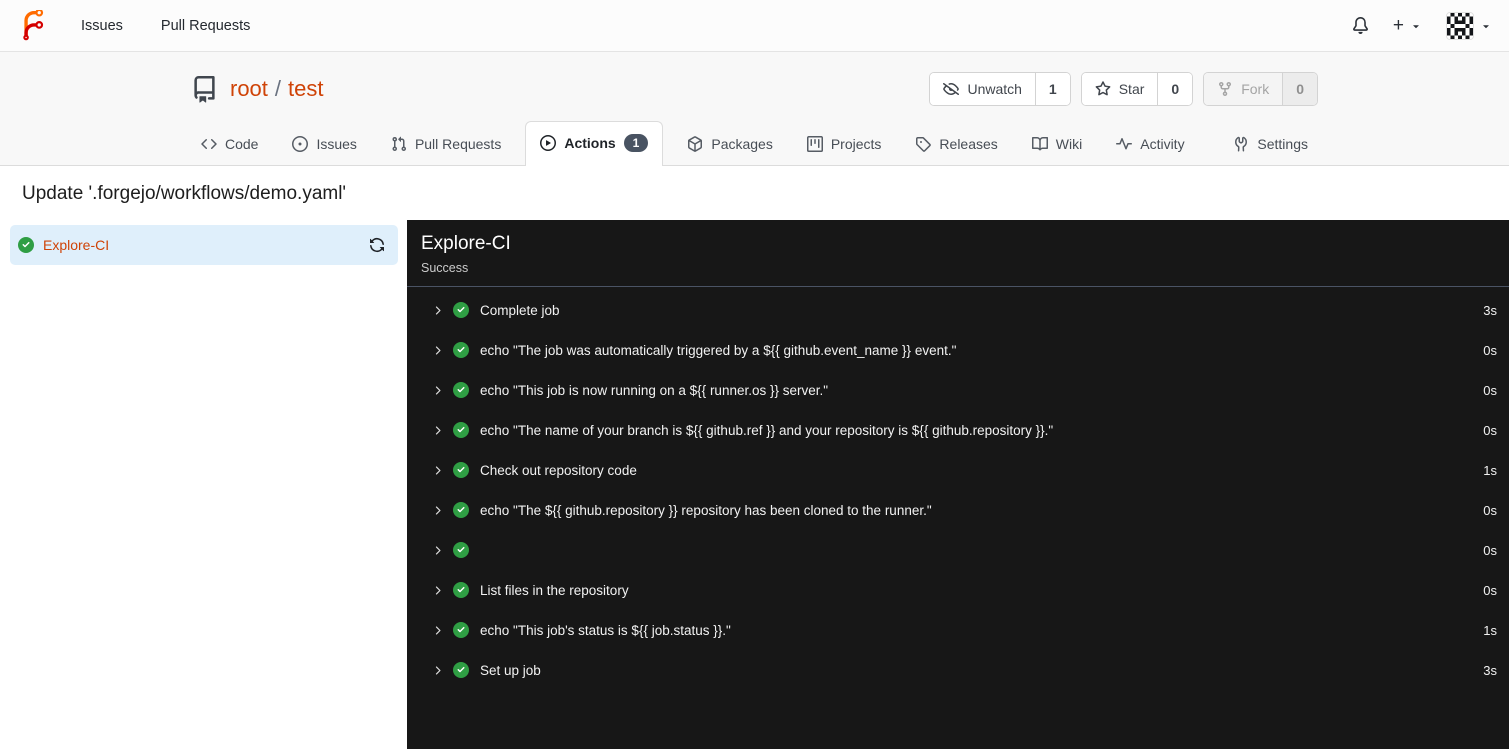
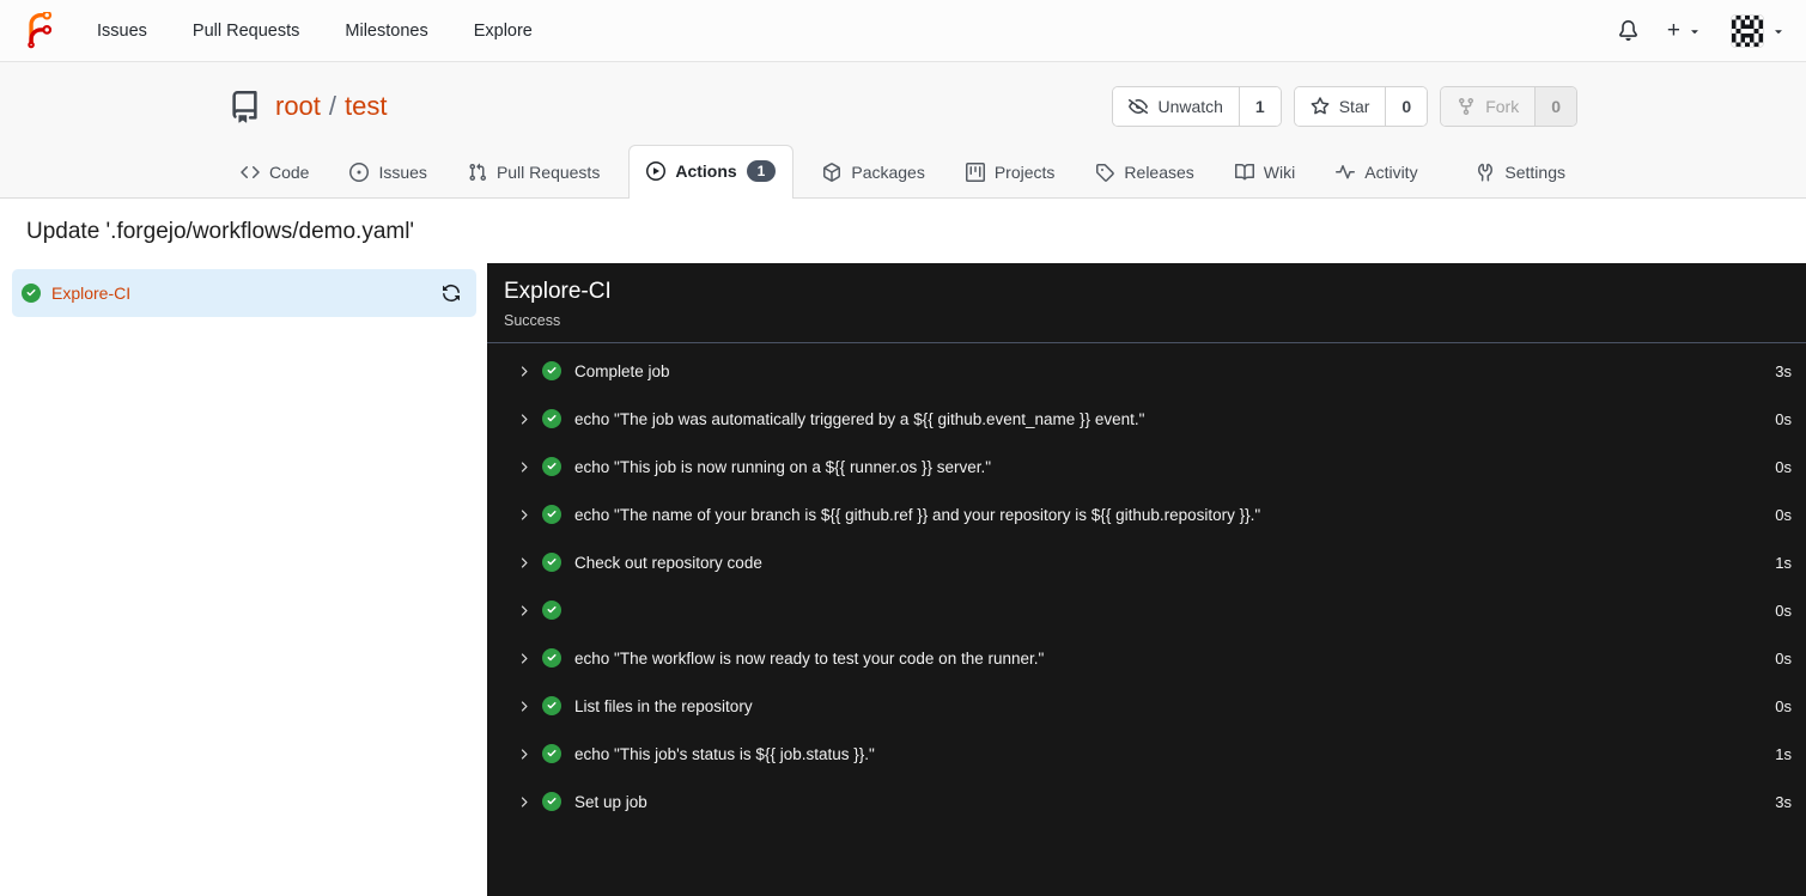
  Issues
  Pull Requests
+ Milestones
+ Explore
  +
  root
  /
  test
  Unwatch
  1
  Star
  0
  Fork
  0
  Code
  Issues
  Pull Requests
  Actions
  1
  Packages
  Projects
  Releases
  Wiki
  Activity
  Settings
  Update '.forgejo/workflows/demo.yaml'
  Explore-CI
  Explore-CI
  Success
  Complete job
  3s
  echo "The job was automatically triggered by a ${{ github.event_name }} event."
  0s
  echo "This job is now running on a ${{ runner.os }} server."
  0s
  echo "The name of your branch is ${{ github.ref }} and your repository is ${{ github.repository }}."
  0s
  Check out repository code
  1s
- echo "The ${{ github.repository }} repository has been cloned to the runner."
  0s
+ echo "The workflow is now ready to test your code on the runner."
  0s
  List files in the repository
  0s
  echo "This job's status is ${{ job.status }}."
  1s
  Set up job
  3s
